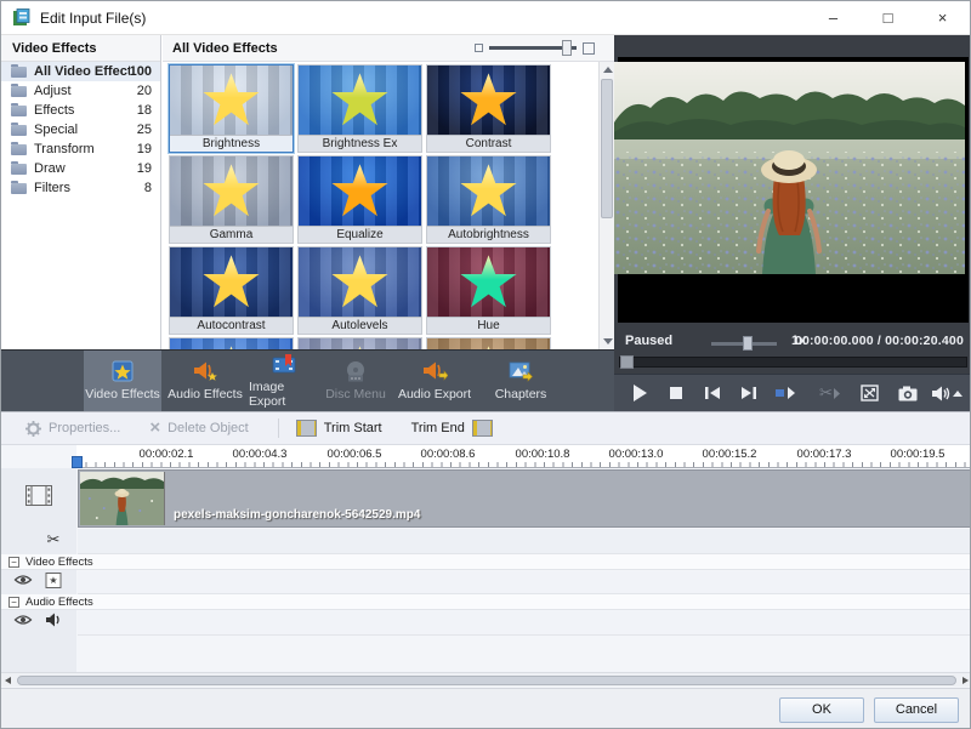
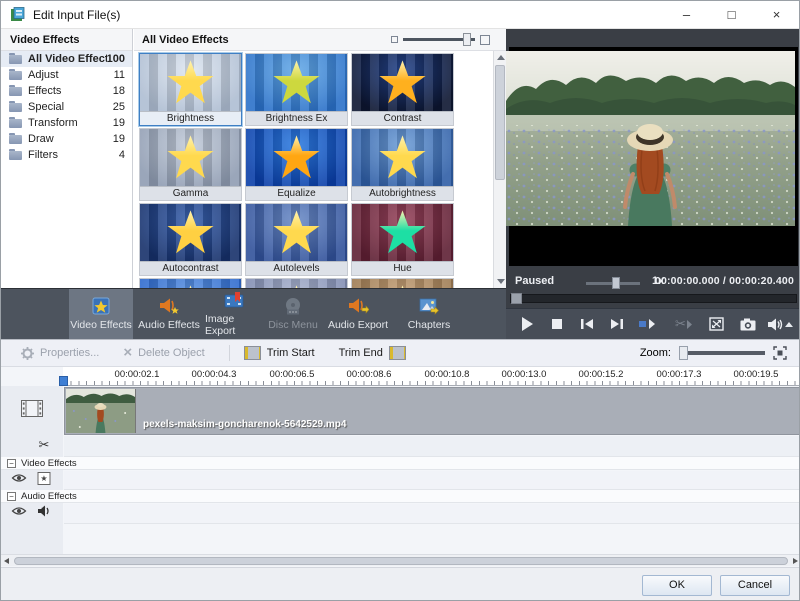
  Edit Input File(s)
  –
  □
  ×
  Video Effects
  All Video Effec
  100
  Adjust
- 20
+ 11
  Effects
  18
  Special
  25
  Transform
  19
  Draw
  19
  Filters
- 8
+ 4
  All Video Effects
  Brightness
  Brightness Ex
  Contrast
  Gamma
  Equalize
  Autobrightness
  Autocontrast
  Autolevels
  Hue
  Paused
  1x
  00:00:00.000 / 00:00:20.400
  ✂
  Video Effects
  Audio Effects
  Image Export
  Disc Menu
  Audio Export
  Chapters
  Properties...
  ×
  Delete Object
  Trim Start
  Trim End
+ Zoom:
  00:00:02.1
  00:00:04.3
  00:00:06.5
  00:00:08.6
  00:00:10.8
  00:00:13.0
  00:00:15.2
  00:00:17.3
  00:00:19.5
  pexels-maksim-goncharenok-5642529.mp4
  −
  Video Effects
  −
  Audio Effects
  ✂
  ★
  OK
  Cancel
